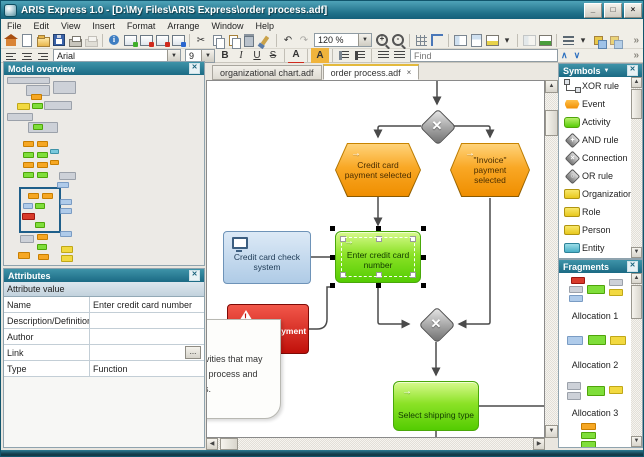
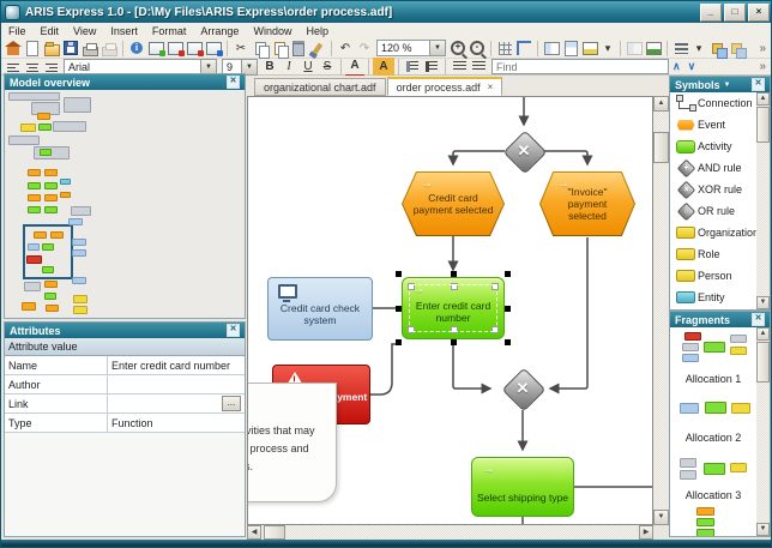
  ARIS Express 1.0 - [D:\My Files\ARIS Express\order process.adf]
  _
  □
  ×
  File
  Edit
  View
  Insert
  Format
  Arrange
  Window
  Help
  i
  ✂
  ↶
  ↷
  120 %
  +
  -
  ▾
  ▾
  »
  Arial
  9
  B
  I
  U
  S
  A
  A
  Find
  ∧
  ∨
  »
  Model overview
  Attributes
  Attribute value
  Name
  Enter credit card number
- Description/Definition
  Author
  Link
  ...
  Type
  Function
  organizational chart.adf
  order process.adf
  ×
  ✕
  Credit card payment selected
  →
  "Invoice" payment selected
  →
  Credit card check system
  →
  Enter credit card number
  vities that may
  process and
  ✕
  →
  Select shipping type
  Symbols
- XOR rule
+ Connection
  Event
  Activity
  AND rule
- Connection
+ XOR rule
  OR rule
  Organizatio
  Role
  Person
  Entity
  Fragments
  Allocation 1
  Allocation 2
  Allocation 3
